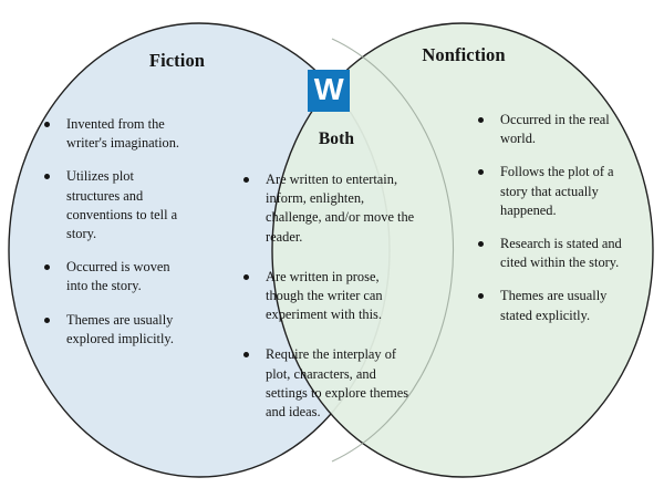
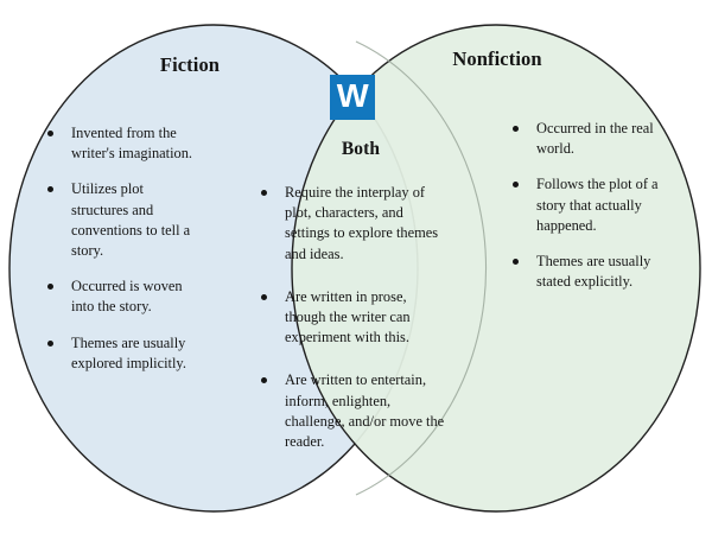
  Fiction
  Nonfiction
  Both
  W
  Invented from the writer's imagination.
  Utilizes plot structures and conventions to tell a story.
  Occurred is woven into the story.
  Themes are usually explored implicitly.
- Are written to entertain, inform, enlighten, challenge, and/or move the reader.
+ Require the interplay of plot, characters, and settings to explore themes and ideas.
  Are written in prose, though the writer can experiment with this.
- Require the interplay of plot, characters, and settings to explore themes and ideas.
+ Are written to entertain, inform, enlighten, challenge, and/or move the reader.
  Occurred in the real world.
  Follows the plot of a story that actually happened.
- Research is stated and cited within the story.
  Themes are usually stated explicitly.
